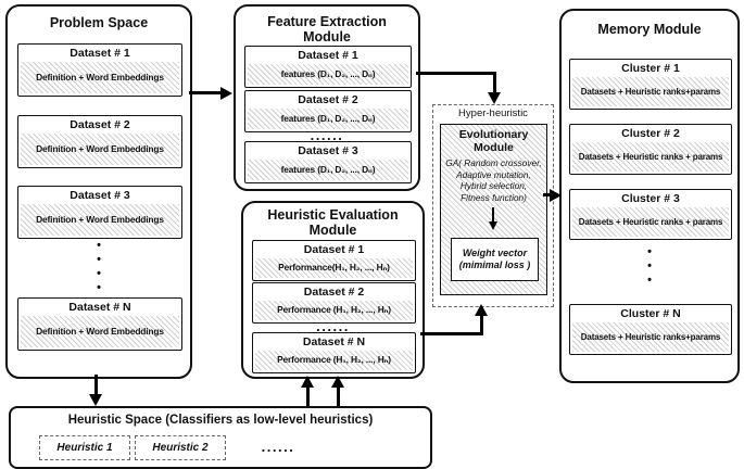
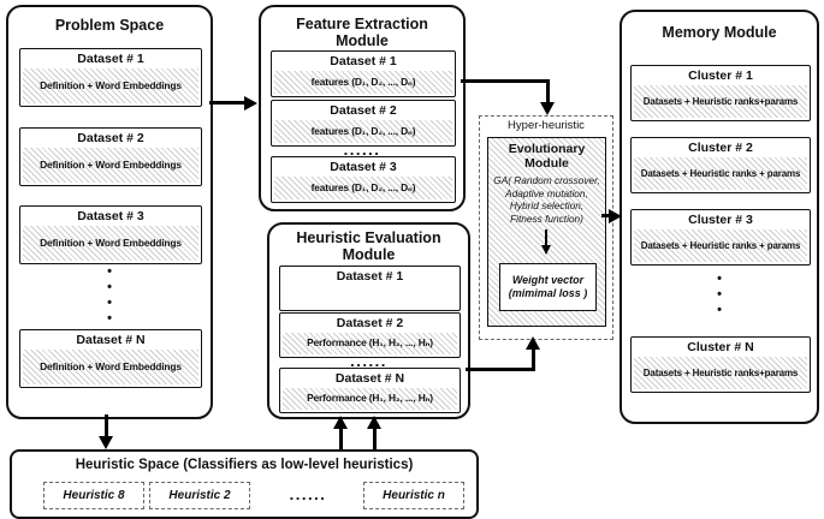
  Problem Space
  Dataset # 1
  Definition + Word Embeddings
  Dataset # 2
  Definition + Word Embeddings
  Dataset # 3
  Definition + Word Embeddings
  •
  •
  •
  •
  Dataset # N
  Definition + Word Embeddings
  Feature Extraction
  Module
  Dataset # 1
  features (D₁, D₂, ..., Dₙ)
  Dataset # 2
  features (D₁, D₂, ..., Dₙ)
  ......
  Dataset # 3
  features (D₁, D₂, ..., Dₙ)
  Heuristic Evaluation
  Module
  Dataset # 1
- Performance(H₁, H₂, ..., Hₙ)
  Dataset # 2
  Performance (H₁, H₂, ..., Hₙ)
  ......
  Dataset # N
  Performance (H₁, H₂, ..., Hₙ)
  Hyper-heuristic
  Evolutionary
  Module
  GA( Random crossover,
  Adaptive mutation,
  Hybrid selection,
  Fitness function)
  Weight vector
  (mimimal loss )
  Memory Module
  Cluster # 1
  Datasets + Heuristic ranks+params
  Cluster # 2
  Datasets + Heuristic ranks + params
  Cluster # 3
  Datasets + Heuristic ranks + params
  •
  •
  •
  Cluster # N
  Datasets + Heuristic ranks+params
  Heuristic Space (Classifiers as low-level heuristics)
- Heuristic 1
+ Heuristic 8
  Heuristic 2
  ......
+ Heuristic n
